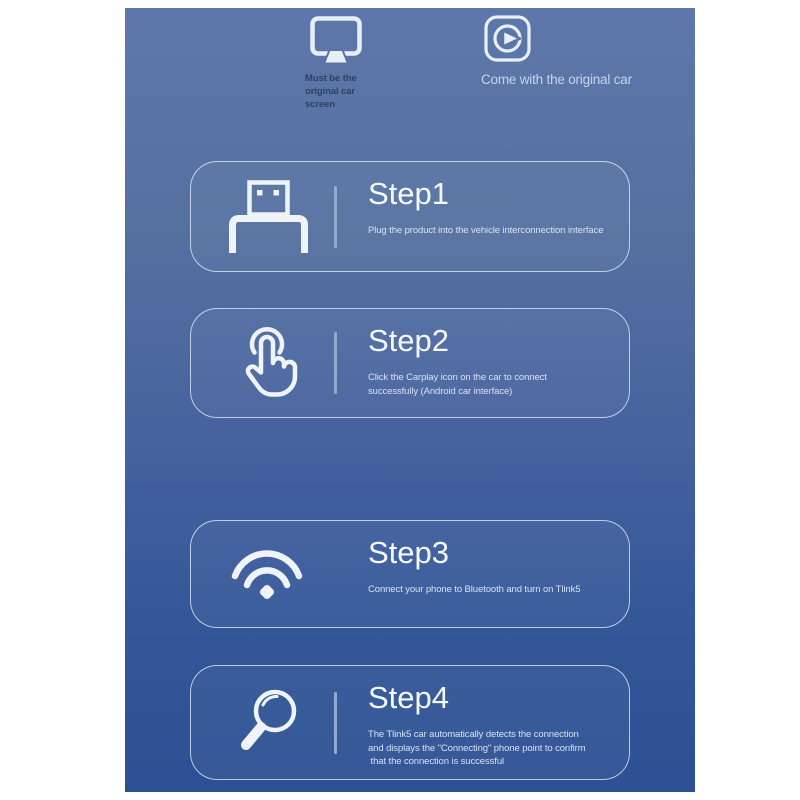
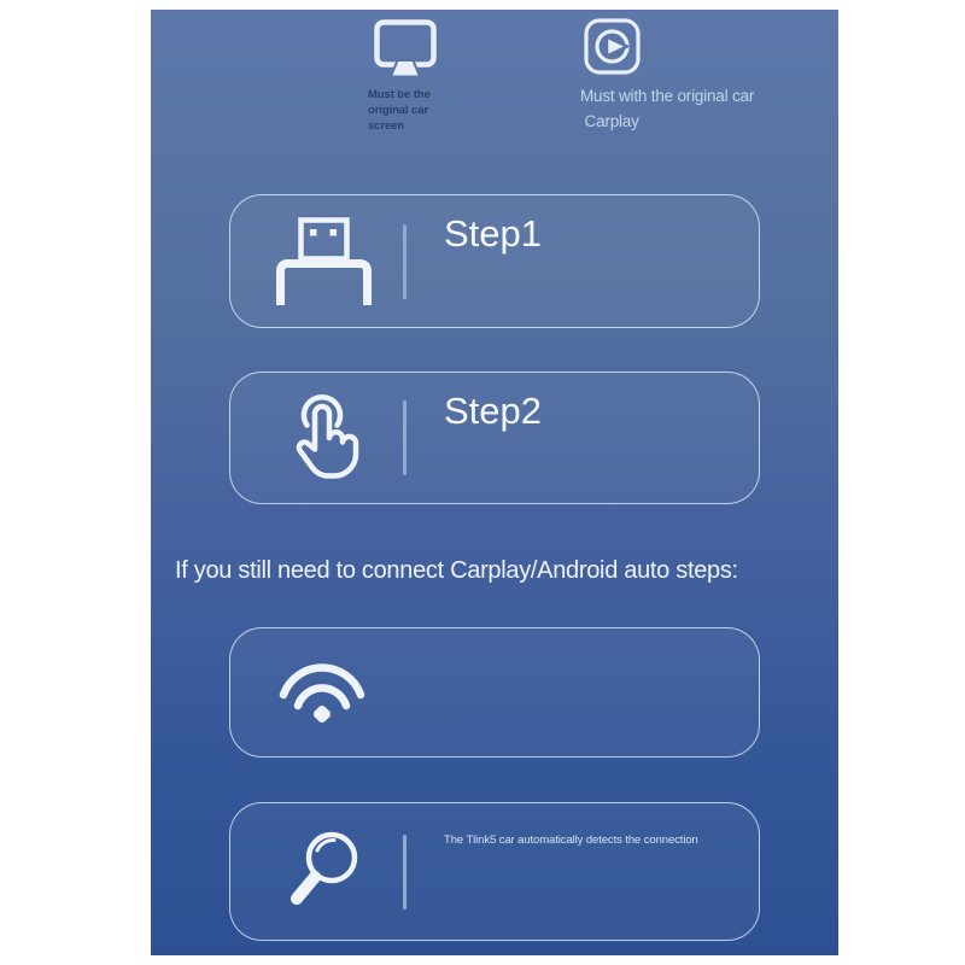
  Must be the
  original car
  screen
- Come with the original car
+ Must with the original car
+ Carplay
+ If you still need to connect Carplay/Android auto steps:
  Step1
- Plug the product into the vehicle interconnection interface
  Step2
- Click the Carplay icon on the car to connect
- successfully (Android car interface)
- Step3
- Connect your phone to Bluetooth and turn on Tlink5
- Step4
  The Tlink5 car automatically detects the connection
- and displays the "Connecting" phone point to confirm
- that the connection is successful
